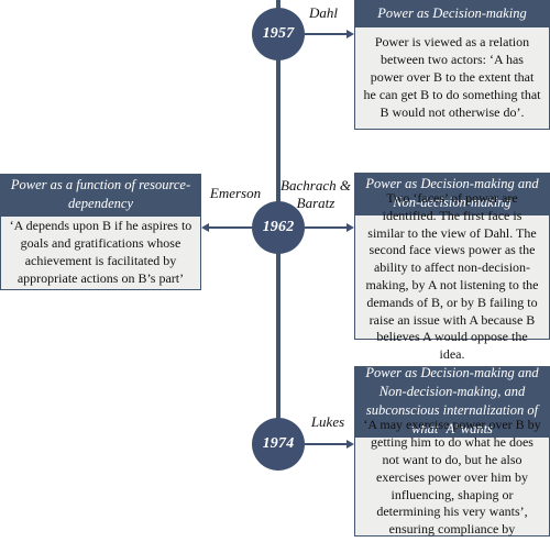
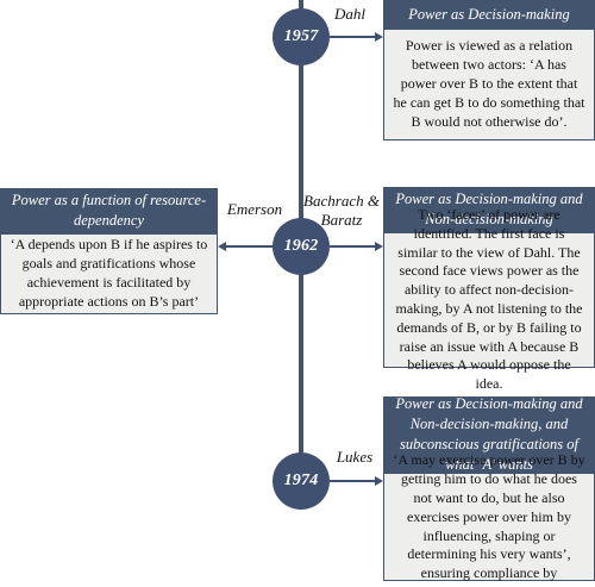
  1957
  Dahl
  Power as Decision-making
  Power is viewed as a relation between two actors: ‘A has power over B to the extent that he can get B to do something that B would not otherwise do’.
  Emerson
  Power as a function of resource-dependency
  ‘A depends upon B if he aspires to goals and gratifications whose achievement is facilitated by appropriate actions on B’s part’
  1962
  Bachrach & Baratz
  Power as Decision-making and Non-decision-making
  Two ‘faces’ of power are identified. The first face is similar to the view of Dahl. The second face views power as the ability to affect non-decision-making, by A not listening to the demands of B, or by B failing to raise an issue with A because B believes A would oppose the idea.
  1974
  Lukes
- Power as Decision-making and Non-decision-making, and subconscious internalization of what ‘A’ wants
+ Power as Decision-making and Non-decision-making, and subconscious gratifications of what ‘A’ wants
  ‘A may exercise power over B by getting him to do what he does not want to do, but he also exercises power over him by influencing, shaping or determining his very wants’, ensuring compliance by
